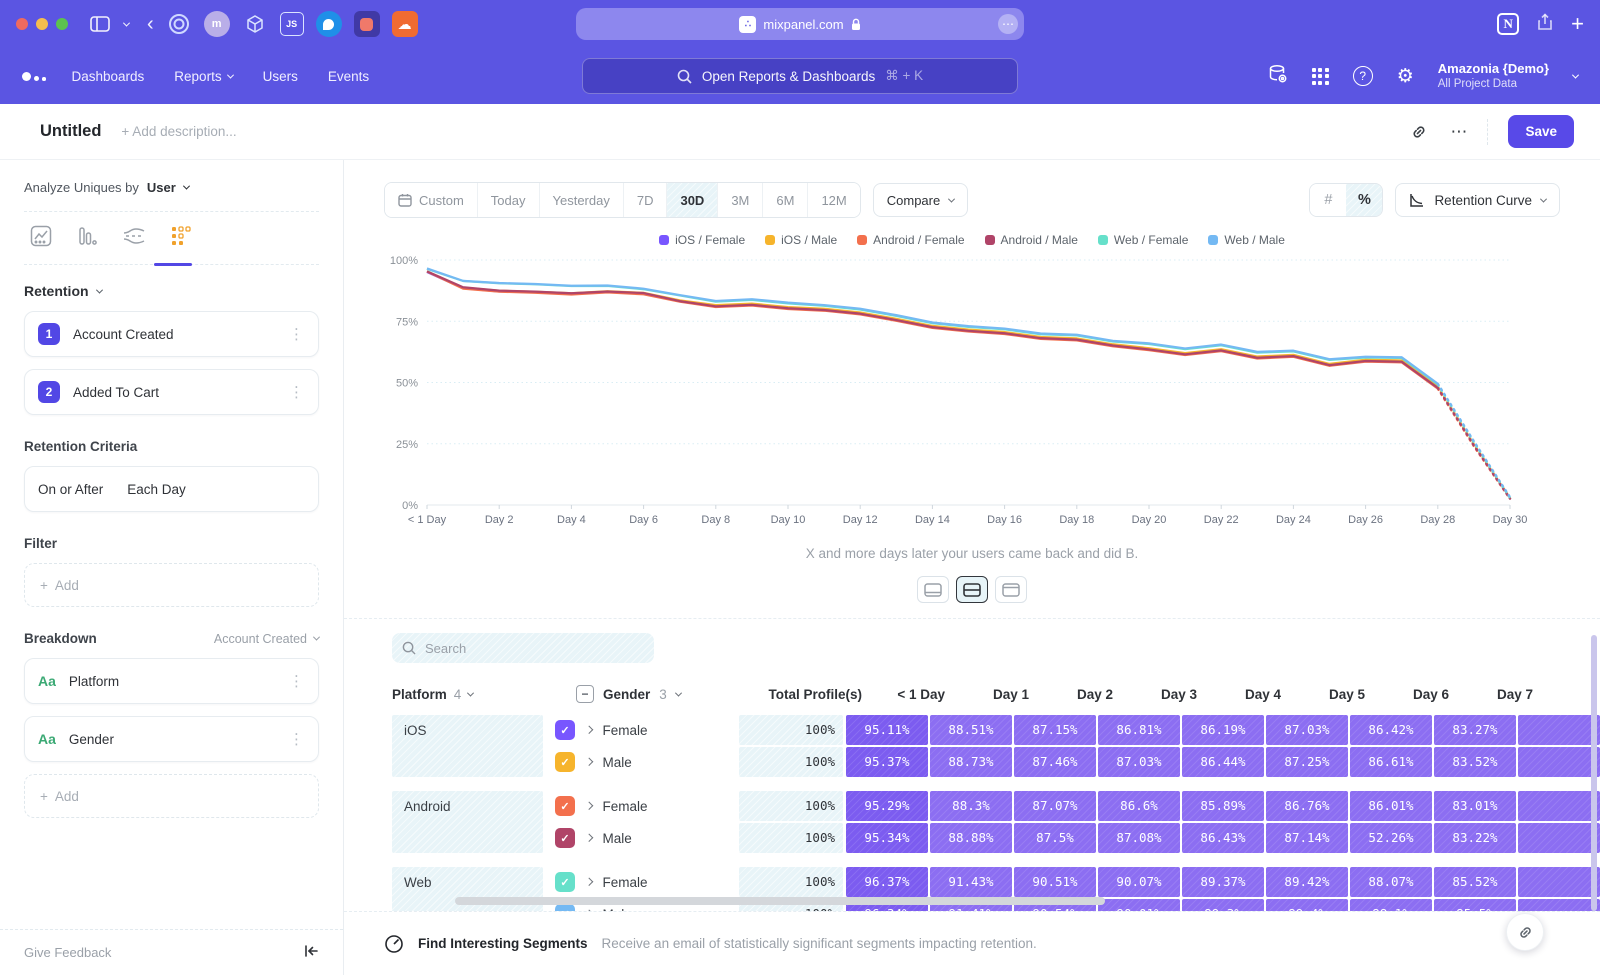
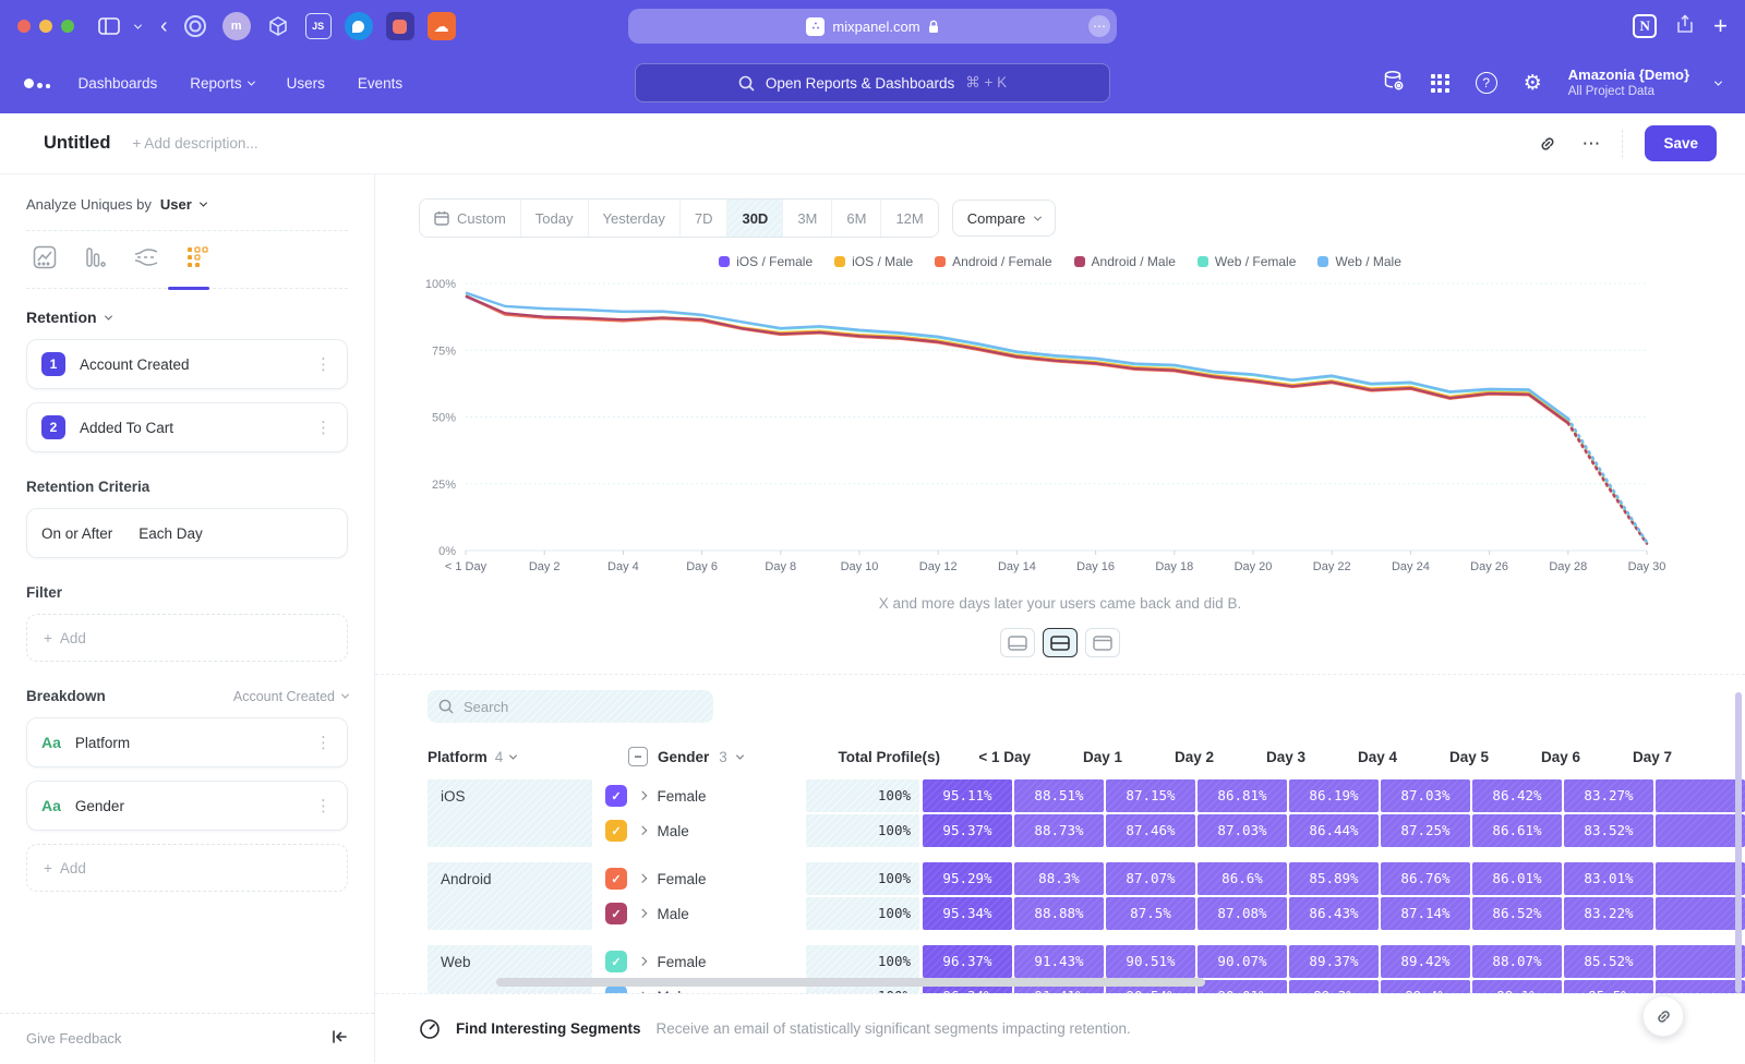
  ‹
  m
  JS
  ☁
  ∴
  mixpanel.com
  ⋯
  N
  +
  Dashboards
  Reports
  Users
  Events
  Open Reports & Dashboards
  ⌘ + K
  ?
  ⚙
  Amazonia {Demo}
  All Project Data
  Untitled
  + Add description...
  ⋯
  Save
  Analyze Uniques by
  User
  Retention
  1
  Account Created
  ⋮
  2
  Added To Cart
  ⋮
  Retention Criteria
  On or After
  Each Day
  Filter
  +
  Add
  Breakdown
  Account Created
  Aa
  Platform
  ⋮
  Aa
  Gender
  ⋮
  +
  Add
  Give Feedback
  Custom
  Today
  Yesterday
  7D
  30D
  3M
  6M
  12M
  Compare
- #
- %
- Retention Curve
  iOS / Female
  iOS / Male
  Android / Female
  Android / Male
  Web / Female
  Web / Male
  0%
  25%
  50%
  75%
  100%
  < 1 Day
  Day 2
  Day 4
  Day 6
  Day 8
  Day 10
  Day 12
  Day 14
  Day 16
  Day 18
  Day 20
  Day 22
  Day 24
  Day 26
  Day 28
  Day 30
  X and more days later your users came back and did B.
  Search
  Platform
  4
  −
  Gender
  3
  Total Profile(s)
  < 1 Day
  Day 1
  Day 2
  Day 3
  Day 4
  Day 5
  Day 6
  Day 7
  iOS
  ✓
  Female
  100%
  95.11%
  88.51%
  87.15%
  86.81%
  86.19%
  87.03%
  86.42%
  83.27%
  ✓
  Male
  100%
  95.37%
  88.73%
  87.46%
  87.03%
  86.44%
  87.25%
  86.61%
  83.52%
  Android
  ✓
  Female
  100%
  95.29%
  88.3%
  87.07%
  86.6%
  85.89%
  86.76%
  86.01%
  83.01%
  ✓
  Male
  100%
  95.34%
  88.88%
  87.5%
  87.08%
  86.43%
  87.14%
- 52.26%
+ 86.52%
  83.22%
  Web
  ✓
  Female
  100%
  96.37%
  91.43%
  90.51%
  90.07%
  89.37%
  89.42%
  88.07%
  85.52%
  Find Interesting Segments
  Receive an email of statistically significant segments impacting retention.
